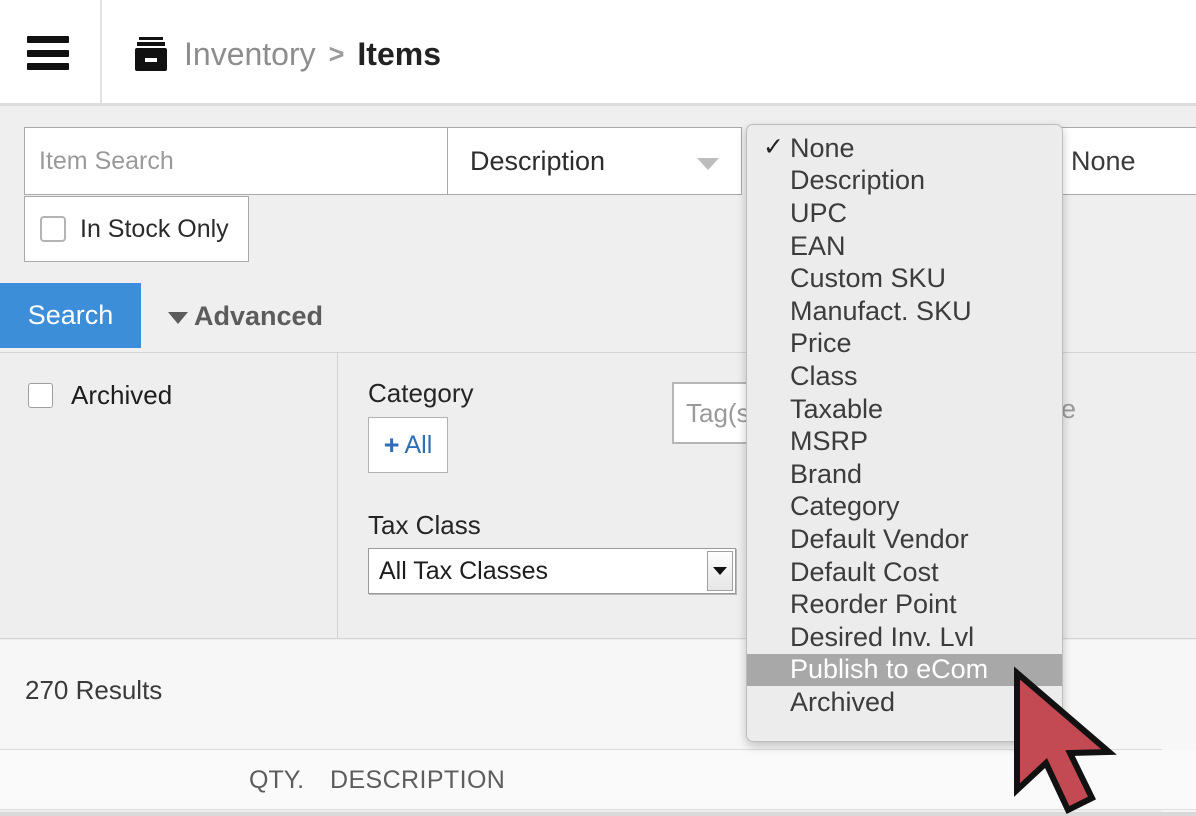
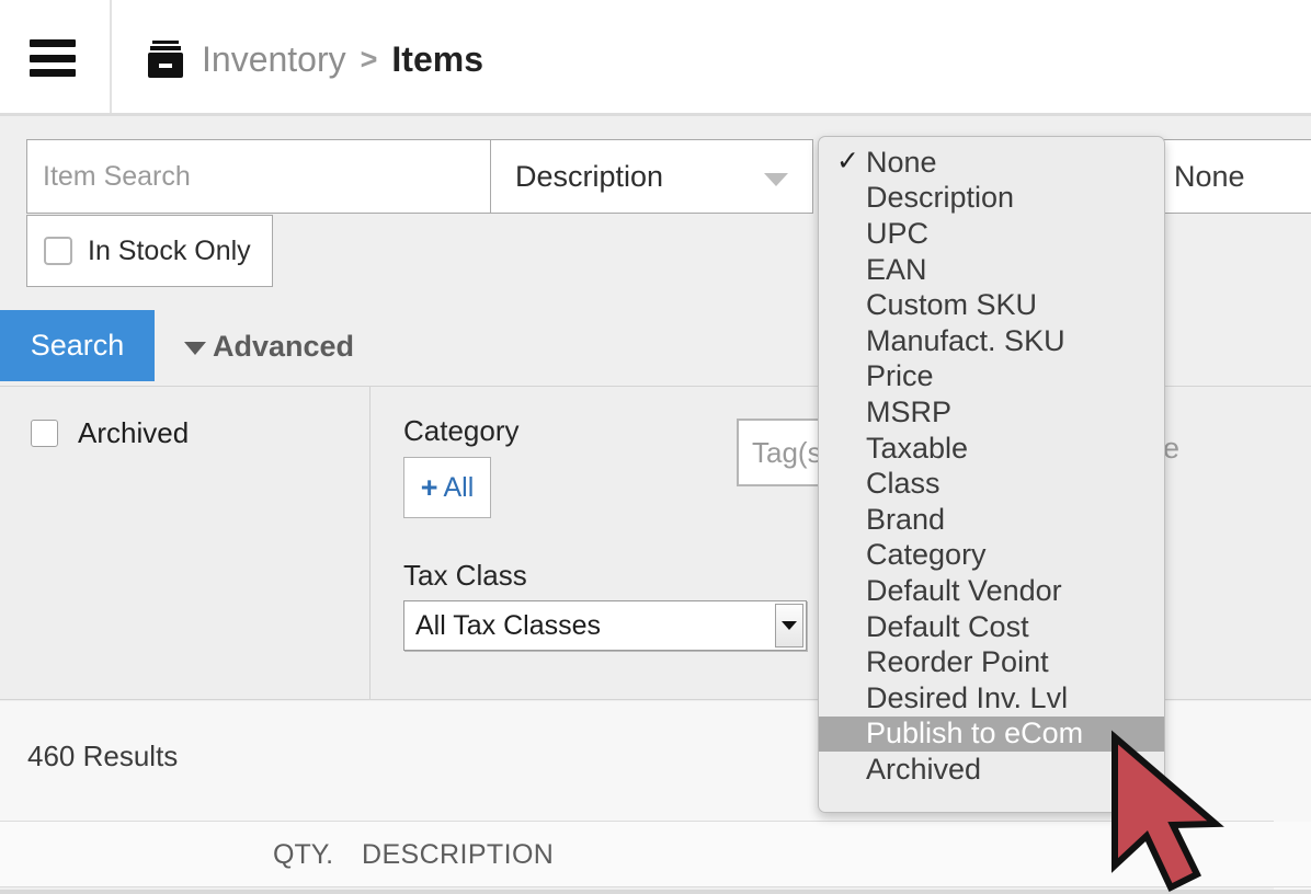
  Inventory
  >
  Items
  Item Search
  Description
  None
  In Stock Only
  Search
  Advanced
  Archived
  Category
  +
  All
  Tax Class
  All Tax Classes
  Tag(s
- 270 Results
+ 460 Results
  QTY.
  DESCRIPTION
  None
  Description
  UPC
  EAN
  Custom SKU
  Manufact. SKU
  Price
- Class
+ MSRP
  Taxable
- MSRP
+ Class
  Brand
  Category
  Default Vendor
  Default Cost
  Reorder Point
  Desired Inv. Lvl
  Publish to eCom
  Archived
